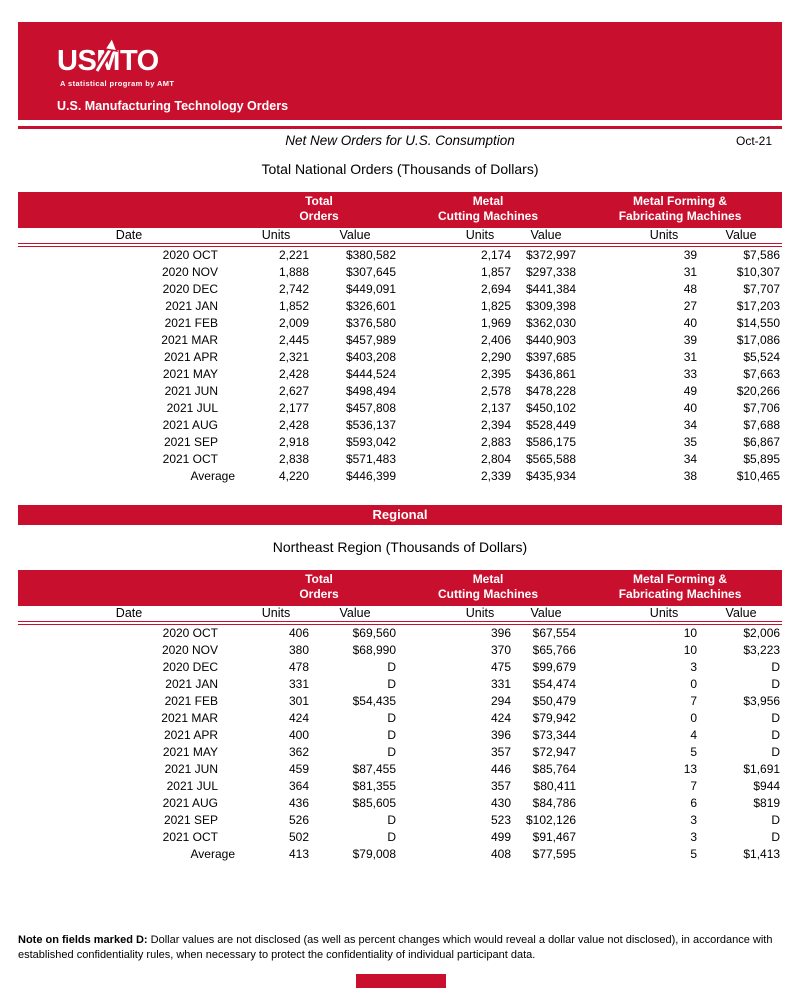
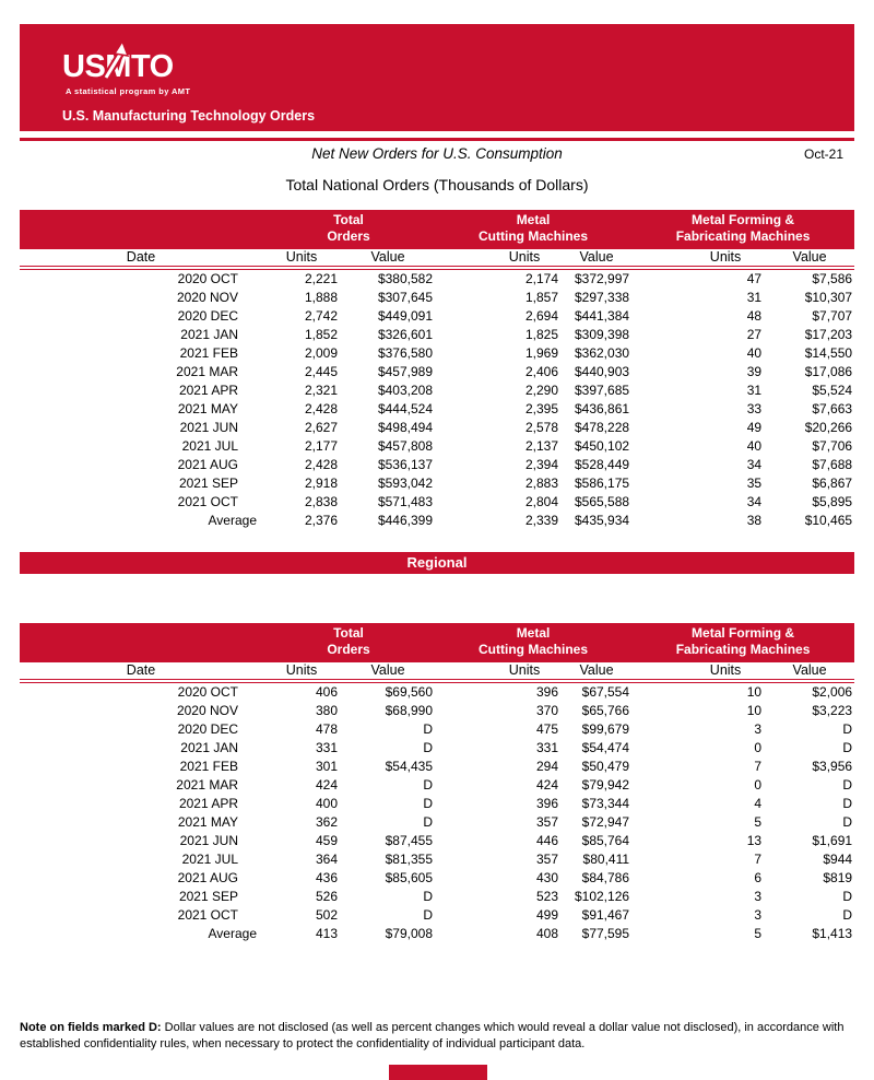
  USMTO
  A statistical program by AMT
  U.S. Manufacturing Technology Orders
  Net New Orders for U.S. Consumption
  Oct-21
  Total National Orders (Thousands of Dollars)
  	Total Orders	Metal Cutting Machines	Metal Forming & Fabricating Machines
  Date	Units	Value		Units	Value		Units	Value
- 2020 OCT	2,221	$380,582		2,174	$372,997		39	$7,586
+ 2020 OCT	2,221	$380,582		2,174	$372,997		47	$7,586
  2020 NOV	1,888	$307,645		1,857	$297,338		31	$10,307
  2020 DEC	2,742	$449,091		2,694	$441,384		48	$7,707
  2021 JAN	1,852	$326,601		1,825	$309,398		27	$17,203
  2021 FEB	2,009	$376,580		1,969	$362,030		40	$14,550
  2021 MAR	2,445	$457,989		2,406	$440,903		39	$17,086
  2021 APR	2,321	$403,208		2,290	$397,685		31	$5,524
  2021 MAY	2,428	$444,524		2,395	$436,861		33	$7,663
  2021 JUN	2,627	$498,494		2,578	$478,228		49	$20,266
  2021 JUL	2,177	$457,808		2,137	$450,102		40	$7,706
  2021 AUG	2,428	$536,137		2,394	$528,449		34	$7,688
  2021 SEP	2,918	$593,042		2,883	$586,175		35	$6,867
  2021 OCT	2,838	$571,483		2,804	$565,588		34	$5,895
- Average	4,220	$446,399		2,339	$435,934		38	$10,465
+ Average	2,376	$446,399		2,339	$435,934		38	$10,465
  Regional
- Northeast Region (Thousands of Dollars)
  	Total Orders	Metal Cutting Machines	Metal Forming & Fabricating Machines
  Date	Units	Value		Units	Value		Units	Value
  2020 OCT	406	$69,560		396	$67,554		10	$2,006
  2020 NOV	380	$68,990		370	$65,766		10	$3,223
  2020 DEC	478	D		475	$99,679		3	D
  2021 JAN	331	D		331	$54,474		0	D
  2021 FEB	301	$54,435		294	$50,479		7	$3,956
  2021 MAR	424	D		424	$79,942		0	D
  2021 APR	400	D		396	$73,344		4	D
  2021 MAY	362	D		357	$72,947		5	D
  2021 JUN	459	$87,455		446	$85,764		13	$1,691
  2021 JUL	364	$81,355		357	$80,411		7	$944
  2021 AUG	436	$85,605		430	$84,786		6	$819
  2021 SEP	526	D		523	$102,126		3	D
  2021 OCT	502	D		499	$91,467		3	D
  Average	413	$79,008		408	$77,595		5	$1,413
  Note on fields marked D: Dollar values are not disclosed (as well as percent changes which would reveal a dollar value not disclosed), in accordance with established confidentiality rules, when necessary to protect the confidentiality of individual participant data.
